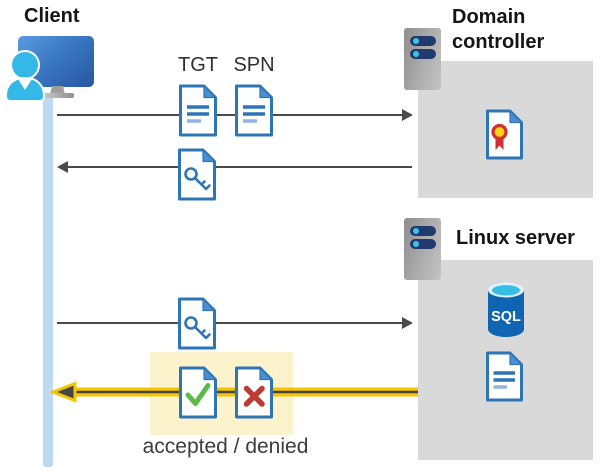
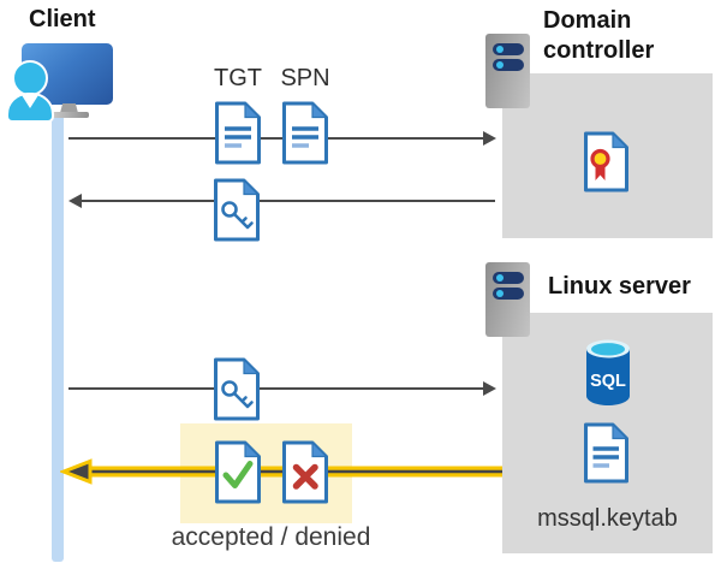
  Client
  Domain controller
  Linux server
  TGT
  SPN
  SQL
+ mssql.keytab
  accepted / denied
